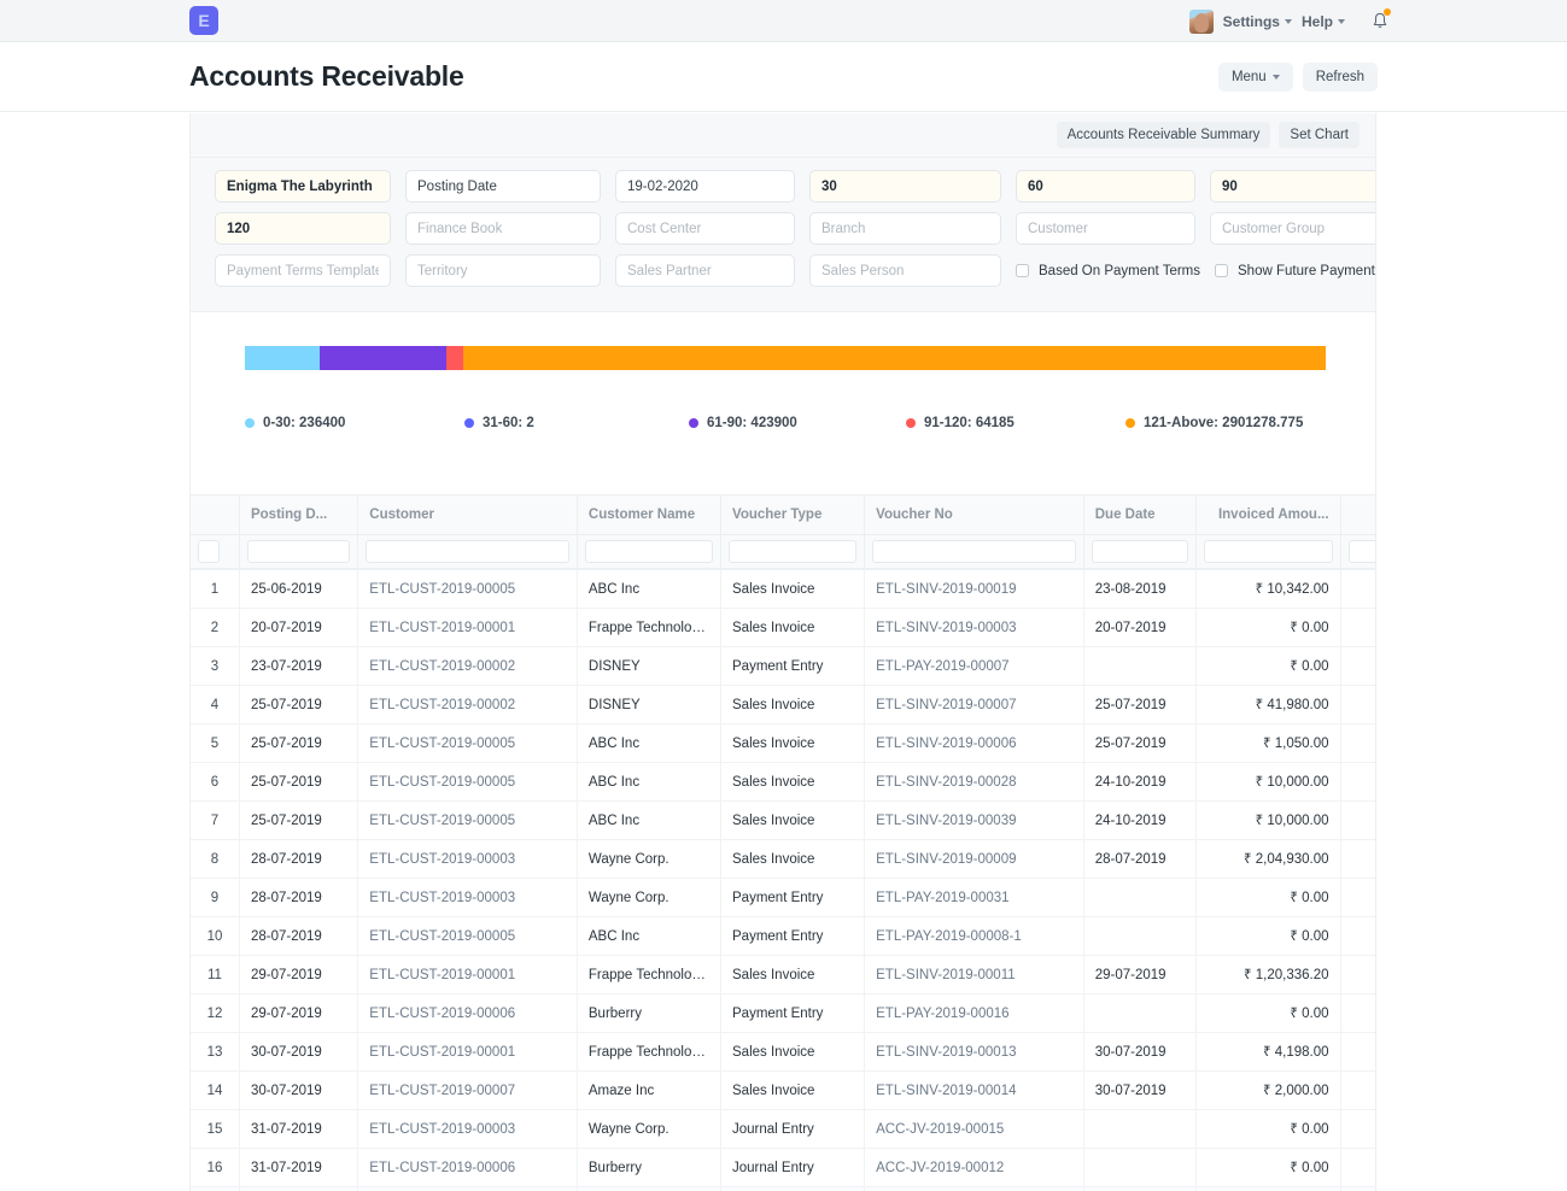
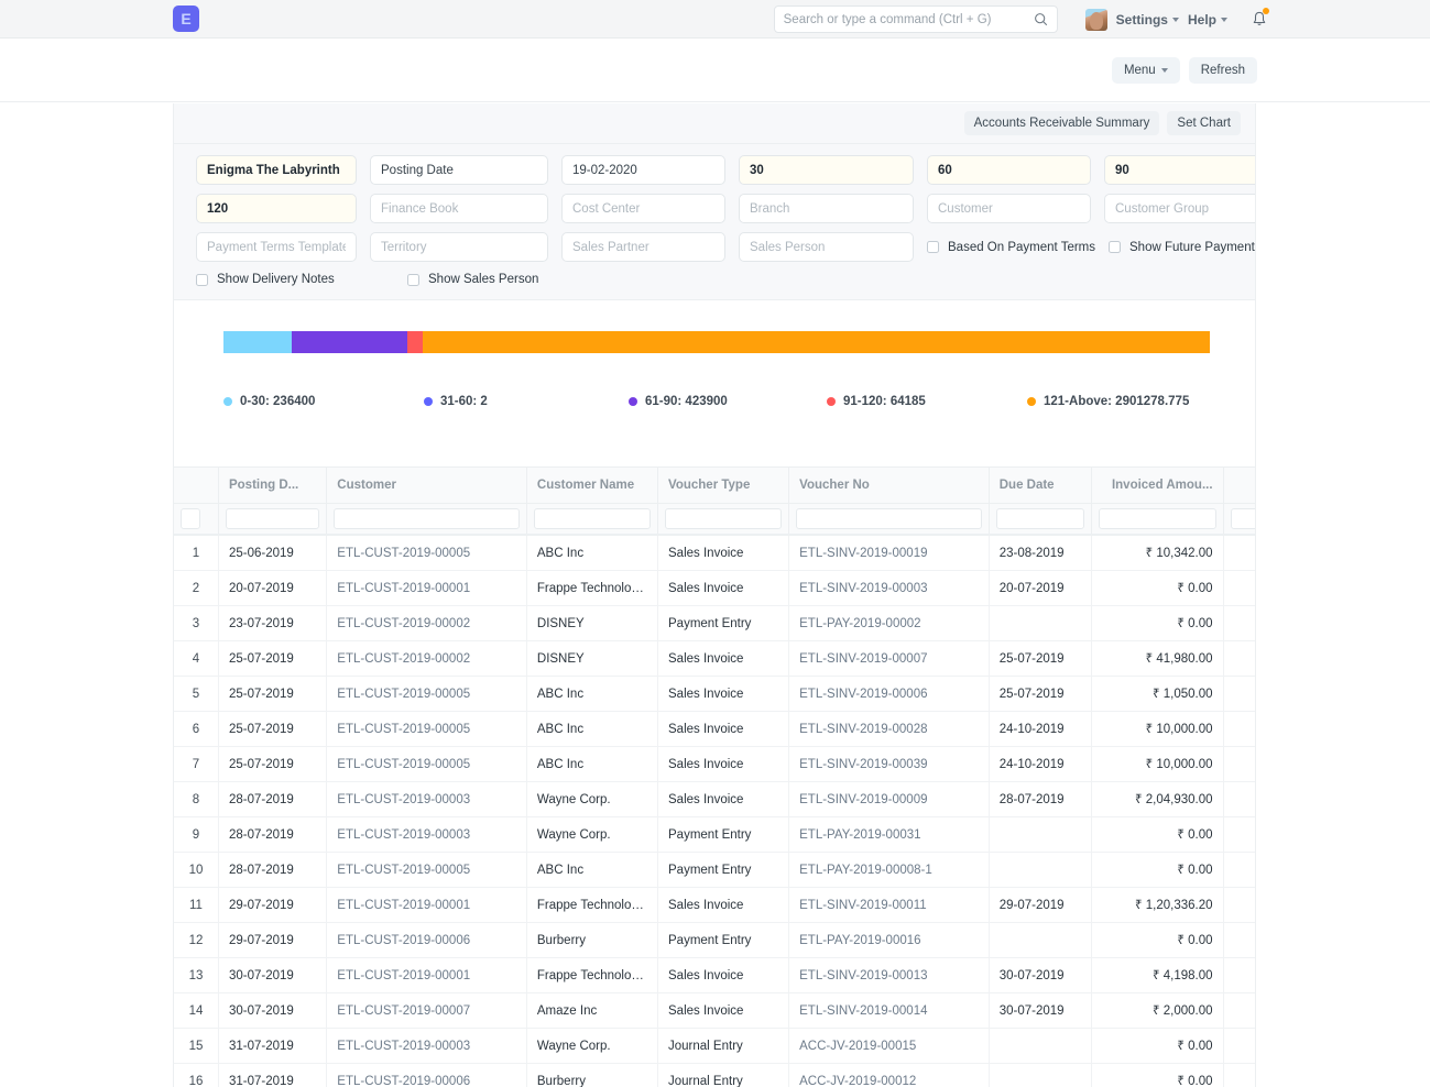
  E
+ Search or type a command (Ctrl + G)
  Settings
  Help
- Accounts Receivable
  Menu
  Refresh
  Accounts Receivable Summary
  Set Chart
  Enigma The Labyrinth
  Posting Date
  19-02-2020
  30
  60
  90
  120
  Finance Book
  Cost Center
  Branch
  Customer
  Customer Group
  Payment Terms Templat
  Territory
  Sales Partner
  Sales Person
  Based On Payment Terms
  Show Future Payment
+ Show Delivery Notes
+ Show Sales Person
  0-30: 236400
  31-60: 2
  61-90: 423900
  91-120: 64185
  121-Above: 2901278.775
  	Posting D...	Customer	Customer Name	Voucher Type	Voucher No	Due Date	Invoiced Amou...
  1	25-06-2019	ETL-CUST-2019-00005	ABC Inc	Sales Invoice	ETL-SINV-2019-00019	23-08-2019	₹ 10,342.00
  2	20-07-2019	ETL-CUST-2019-00001	Frappe Technolo…	Sales Invoice	ETL-SINV-2019-00003	20-07-2019	₹ 0.00
- 3	23-07-2019	ETL-CUST-2019-00002	DISNEY	Payment Entry	ETL-PAY-2019-00007		₹ 0.00
+ 3	23-07-2019	ETL-CUST-2019-00002	DISNEY	Payment Entry	ETL-PAY-2019-00002		₹ 0.00
  4	25-07-2019	ETL-CUST-2019-00002	DISNEY	Sales Invoice	ETL-SINV-2019-00007	25-07-2019	₹ 41,980.00
  5	25-07-2019	ETL-CUST-2019-00005	ABC Inc	Sales Invoice	ETL-SINV-2019-00006	25-07-2019	₹ 1,050.00
  6	25-07-2019	ETL-CUST-2019-00005	ABC Inc	Sales Invoice	ETL-SINV-2019-00028	24-10-2019	₹ 10,000.00
  7	25-07-2019	ETL-CUST-2019-00005	ABC Inc	Sales Invoice	ETL-SINV-2019-00039	24-10-2019	₹ 10,000.00
  8	28-07-2019	ETL-CUST-2019-00003	Wayne Corp.	Sales Invoice	ETL-SINV-2019-00009	28-07-2019	₹ 2,04,930.00
  9	28-07-2019	ETL-CUST-2019-00003	Wayne Corp.	Payment Entry	ETL-PAY-2019-00031		₹ 0.00
  10	28-07-2019	ETL-CUST-2019-00005	ABC Inc	Payment Entry	ETL-PAY-2019-00008-1		₹ 0.00
  11	29-07-2019	ETL-CUST-2019-00001	Frappe Technolo…	Sales Invoice	ETL-SINV-2019-00011	29-07-2019	₹ 1,20,336.20
  12	29-07-2019	ETL-CUST-2019-00006	Burberry	Payment Entry	ETL-PAY-2019-00016		₹ 0.00
  13	30-07-2019	ETL-CUST-2019-00001	Frappe Technolo…	Sales Invoice	ETL-SINV-2019-00013	30-07-2019	₹ 4,198.00
  14	30-07-2019	ETL-CUST-2019-00007	Amaze Inc	Sales Invoice	ETL-SINV-2019-00014	30-07-2019	₹ 2,000.00
  15	31-07-2019	ETL-CUST-2019-00003	Wayne Corp.	Journal Entry	ACC-JV-2019-00015		₹ 0.00
  16	31-07-2019	ETL-CUST-2019-00006	Burberry	Journal Entry	ACC-JV-2019-00012		₹ 0.00
